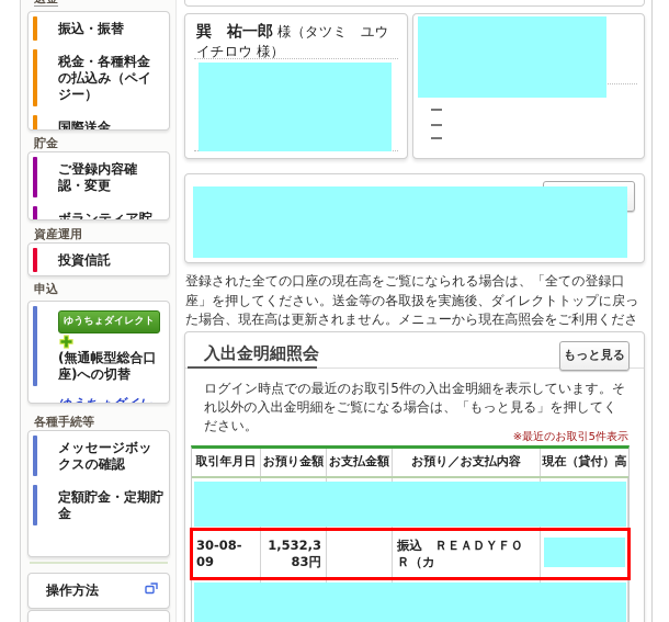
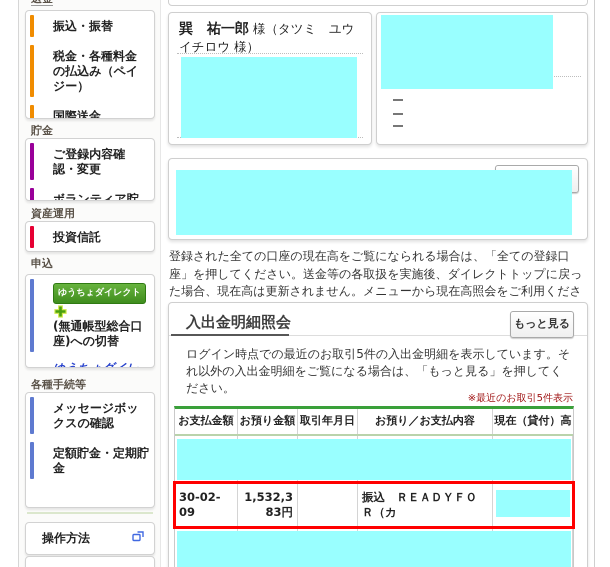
  振込・振替
  税金・各種料金の払込み（ペイジー）
  国際送金
  貯金
  ご登録内容確認・変更
  ボランティア貯
  資産運用
  投資信託
  申込
  ゆうちょダイレクト
  (無通帳型総合口座)への切替
  各種手続等
  メッセージボックスの確認
  定額貯金・定期貯金
  操作方法
  巽 祐一郎 様（タツミ ユウイチロウ 様）
  登録された全ての口座の現在高をご覧になられる場合は、「全ての登録口座」を押してください。送金等の各取扱を実施後、ダイレクトトップに戻った場合、現在高は更新されません。メニューから現在高照会をご利用くださ
  入出金明細照会
  もっと見る
  ログイン時点での最近のお取引5件の入出金明細を表示しています。それ以外の入出金明細をご覧になる場合は、「もっと見る」を押してください。
  ※最近のお取引5件表示
- 取引年月日
+ お支払金額
  お預り金額
- お支払金額
+ 取引年月日
  お預り／お支払内容
  現在（貸付）高
- 30-08-09
+ 30-02-09
  1,532,383円
  振込 ＲＥＡＤＹＦＯＲ（カ
